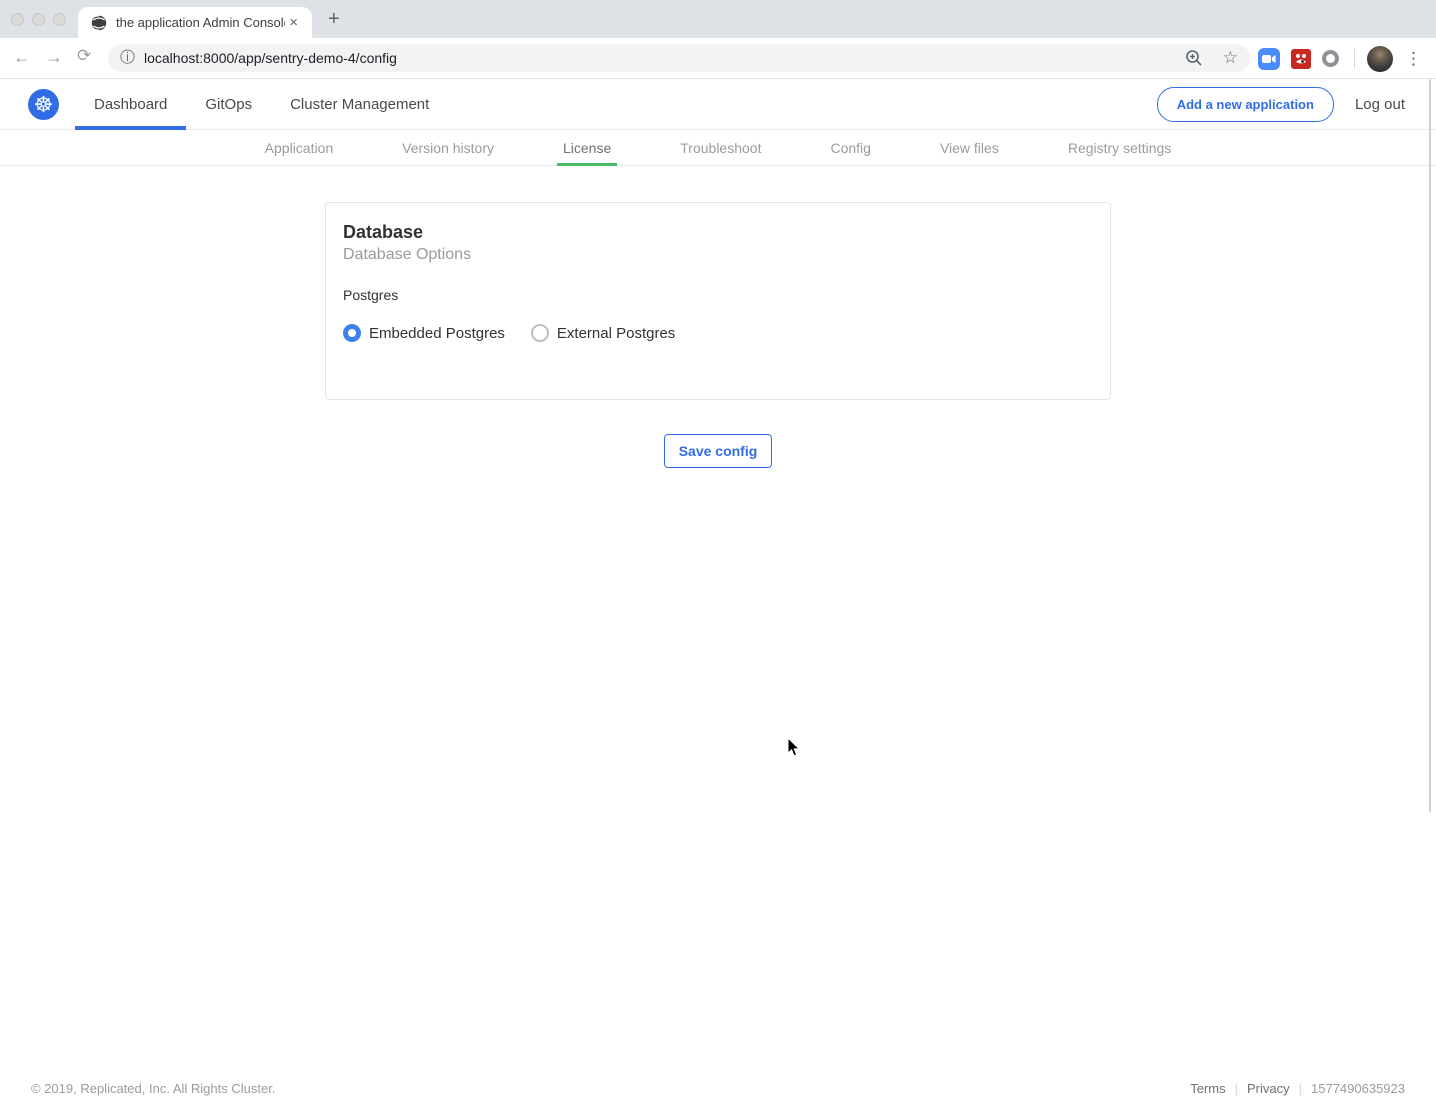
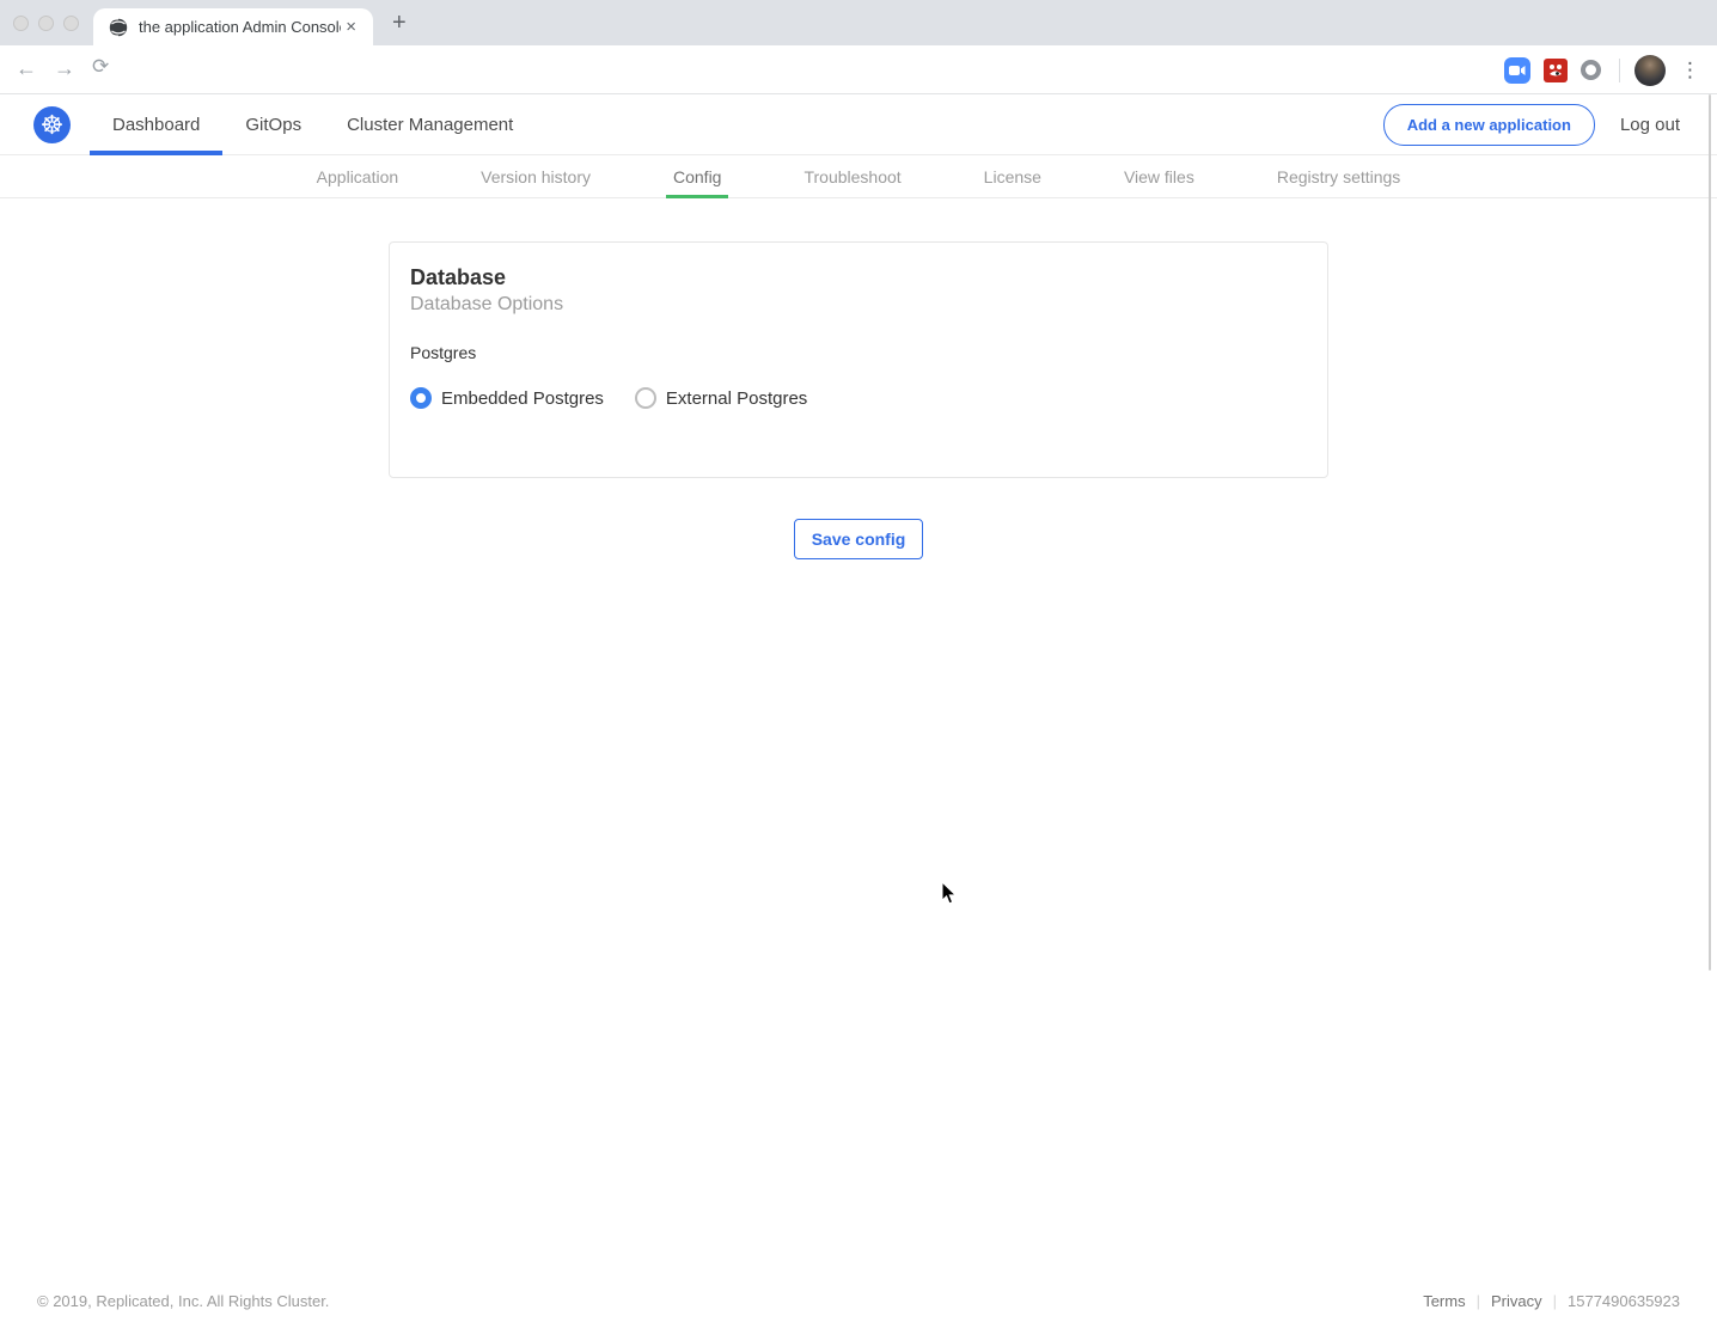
  the application Admin Consol
  ×
  +
  ←
  →
  ⟳
- ⓘ
- localhost:8000/app/sentry-demo-4/config
- ☆
  ⋮
  ☸
  Dashboard
  GitOps
  Cluster Management
  Add a new application
  Log out
  Application
  Version history
- License
+ Config
  Troubleshoot
- Config
+ License
  View files
  Registry settings
  Database
  Database Options
  Postgres
  Embedded Postgres
  External Postgres
  Save config
  © 2019, Replicated, Inc. All Rights Cluster.
  Terms
  |
  Privacy
  |
  1577490635923
